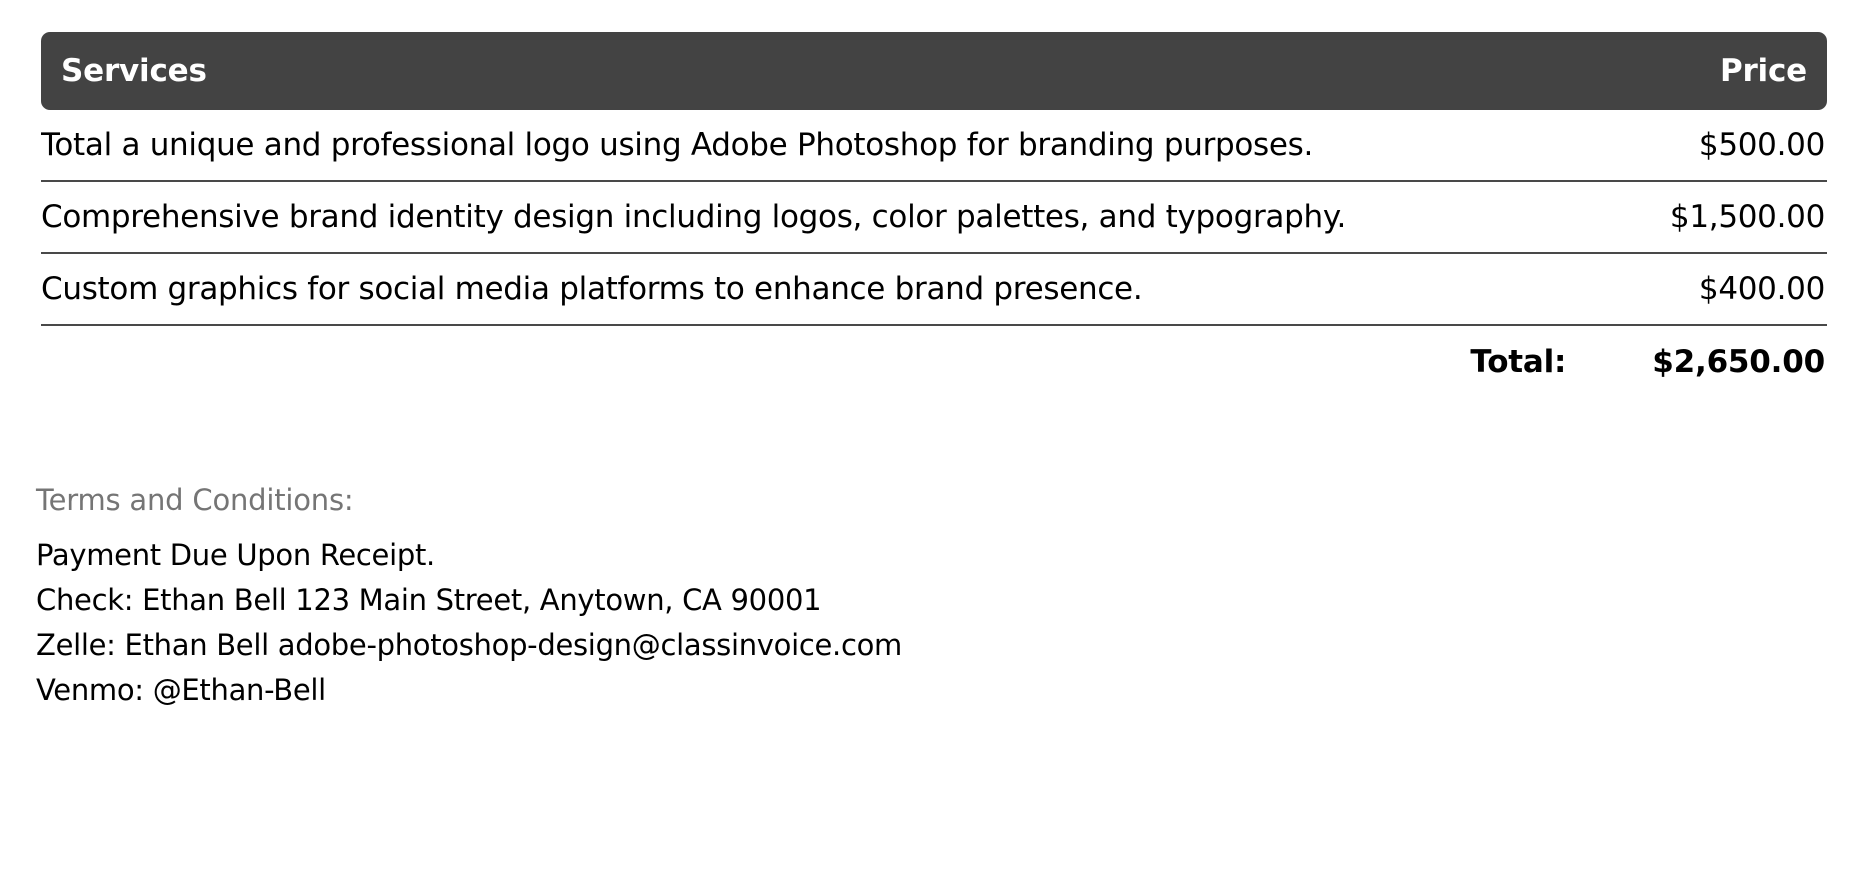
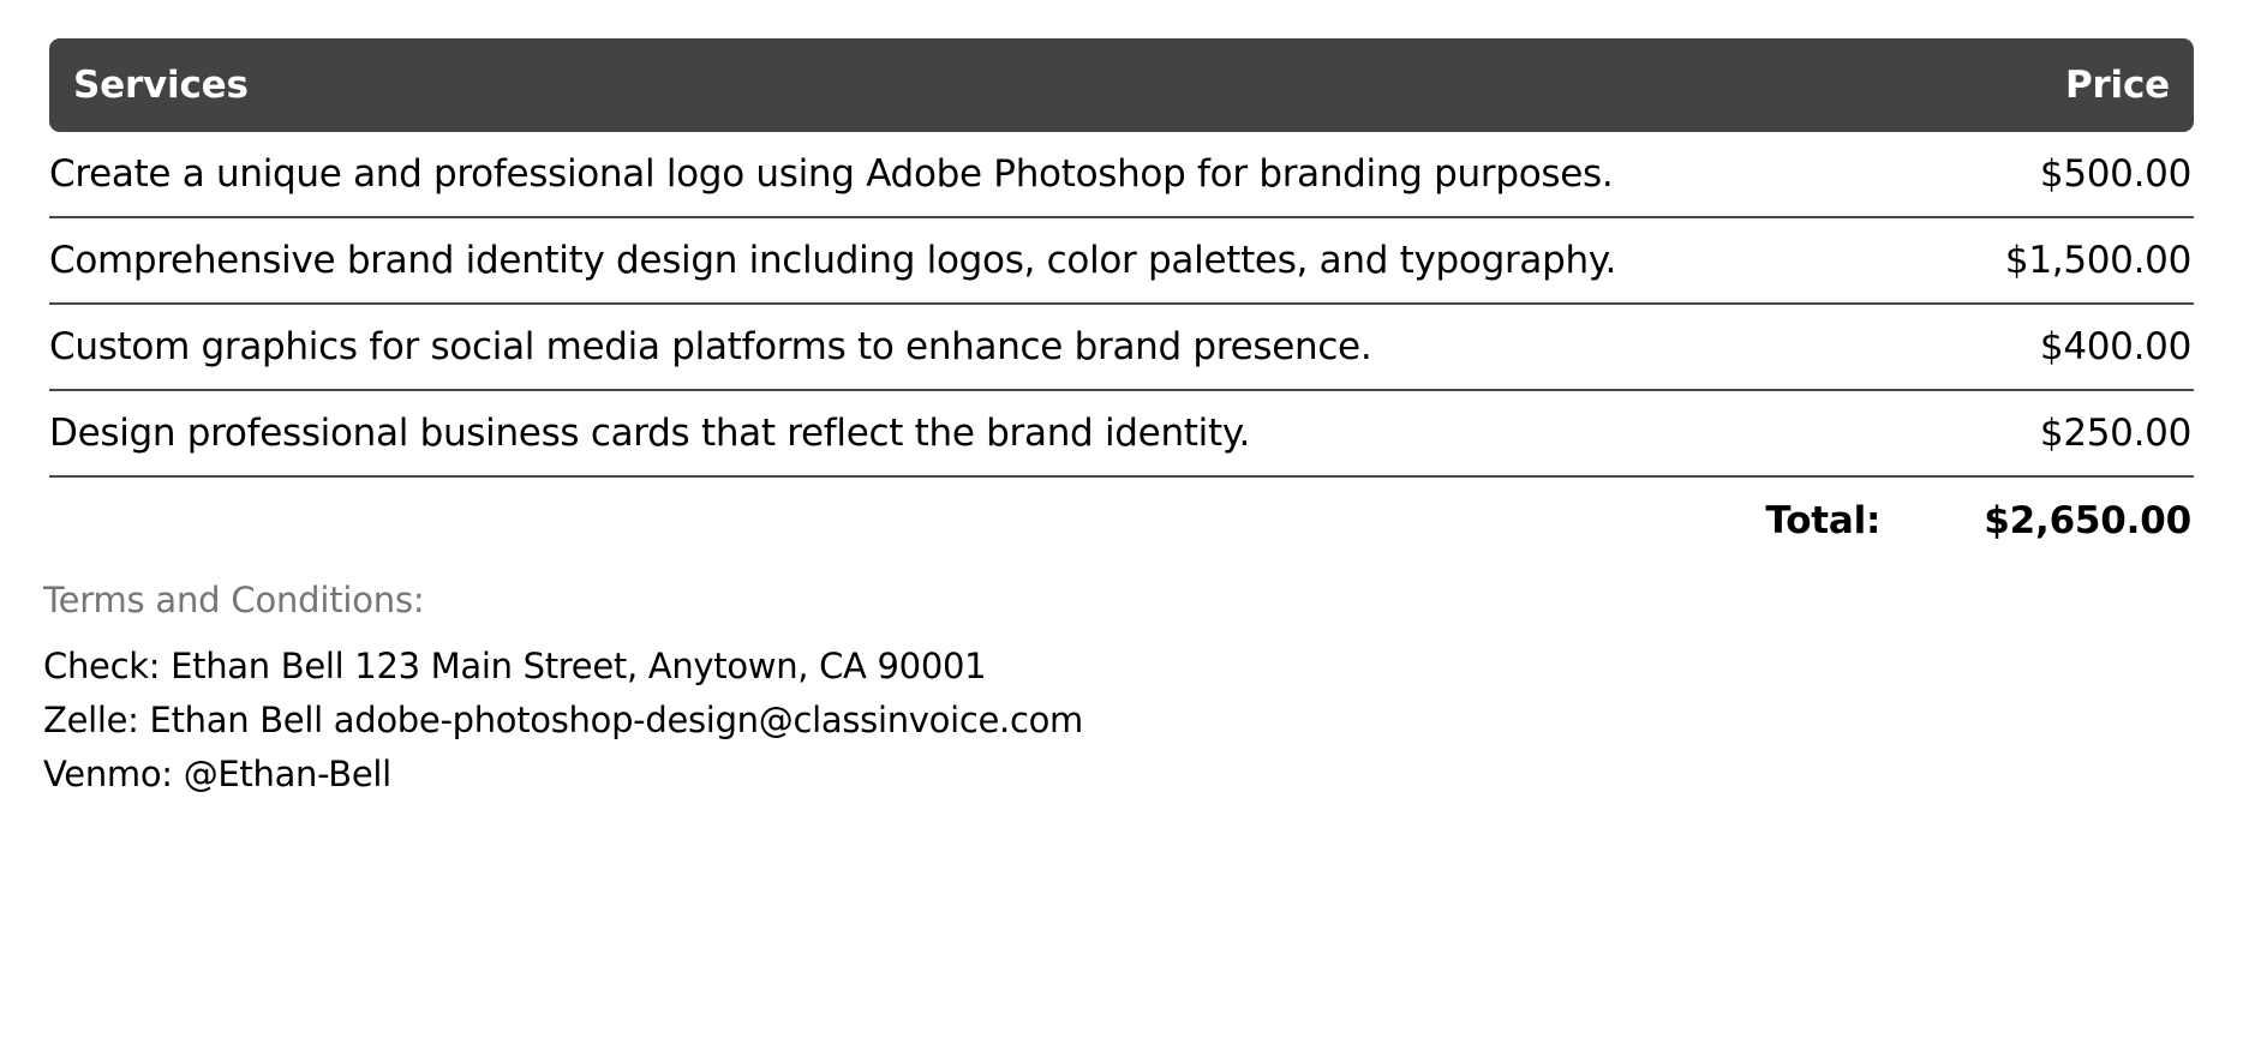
  Services
  Price
- Total a unique and professional logo using Adobe Photoshop for branding purposes.
+ Create a unique and professional logo using Adobe Photoshop for branding purposes.
  $500.00
  Comprehensive brand identity design including logos, color palettes, and typography.
  $1,500.00
  Custom graphics for social media platforms to enhance brand presence.
  $400.00
+ Design professional business cards that reflect the brand identity.
+ $250.00
  Total:
  $2,650.00
  Terms and Conditions:
- Payment Due Upon Receipt.
  Check: Ethan Bell 123 Main Street, Anytown, CA 90001
  Zelle: Ethan Bell adobe-photoshop-design@classinvoice.com
  Venmo: @Ethan-Bell
